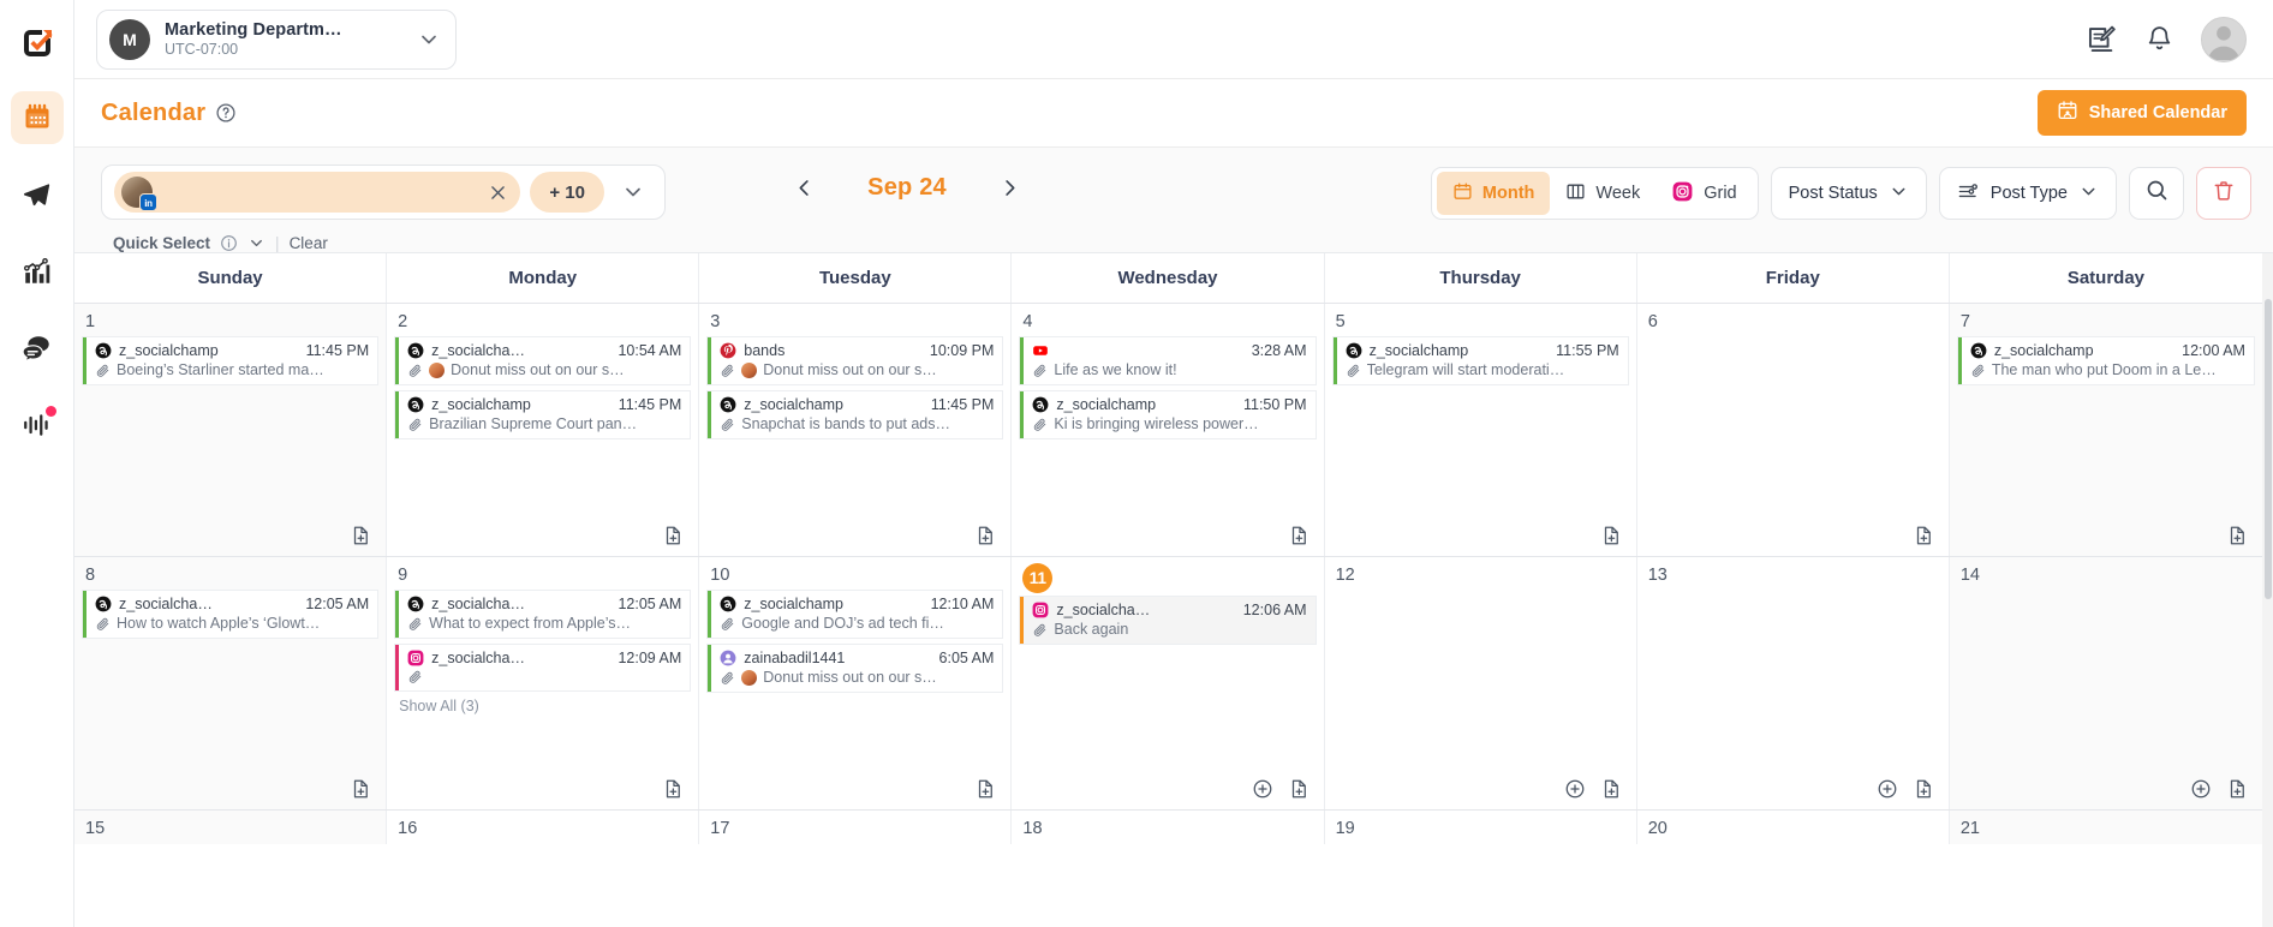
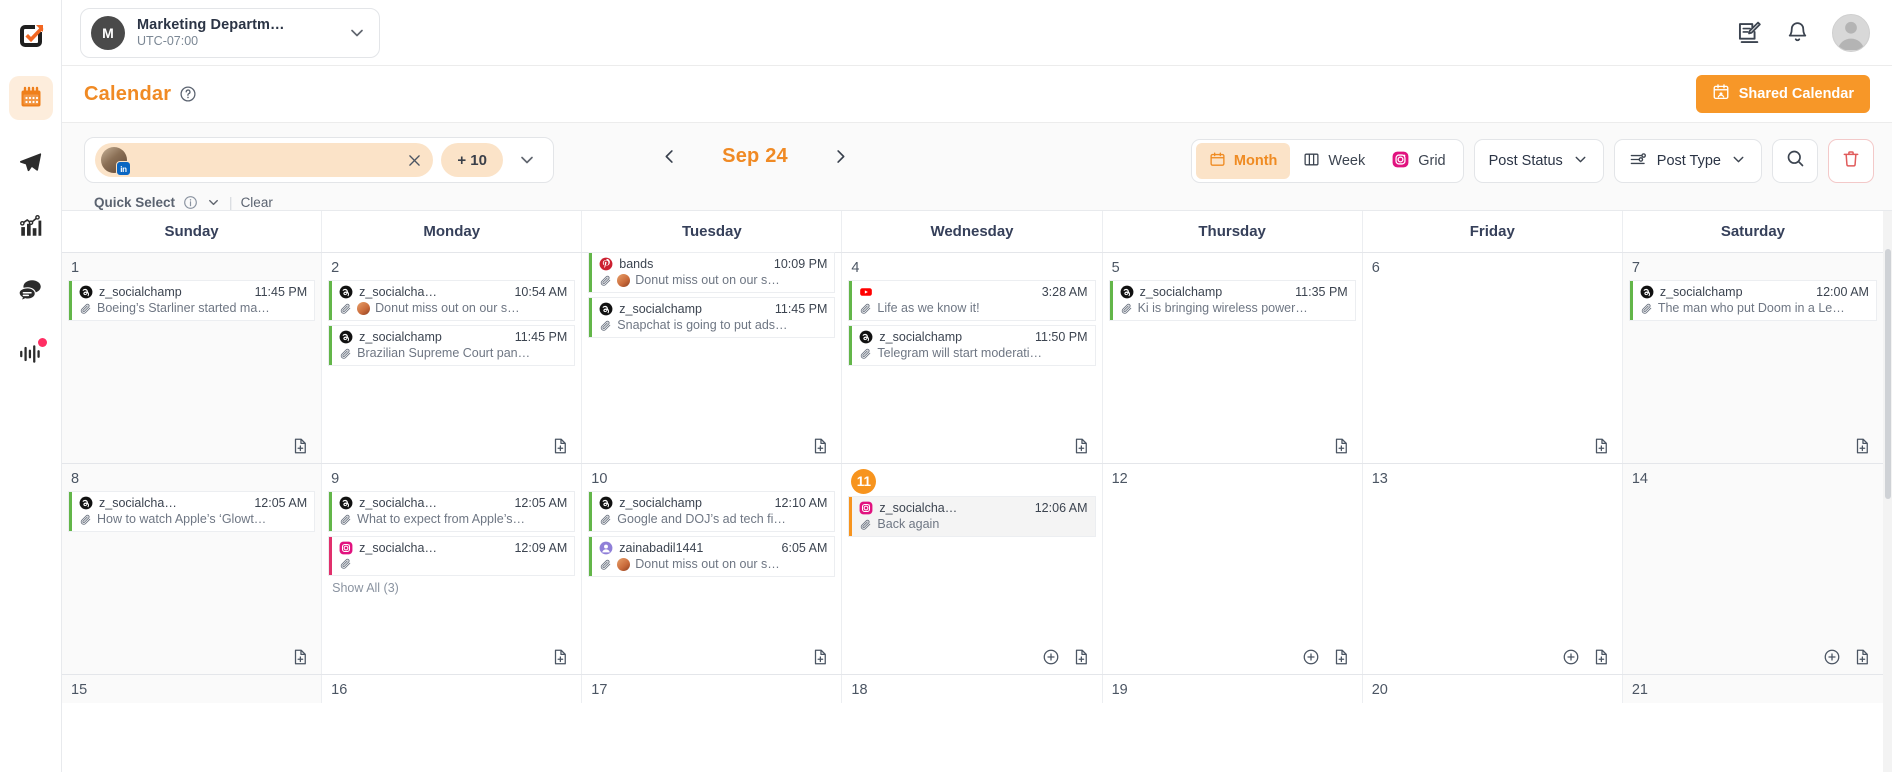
  M
  Marketing Departm…
  UTC-07:00
  Calendar
  Shared Calendar
  in
  + 10
  Quick Select
  |
  Clear
  Sep 24
  Month
  Week
  Grid
  Post Status
  Post Type
  Sunday
  Monday
  Tuesday
  Wednesday
  Thursday
  Friday
  Saturday
  1
  z_socialchamp
  11:45 PM
  Boeing’s Starliner started ma…
  2
  z_socialcha…
  10:54 AM
  Donut miss out on our s…
  z_socialchamp
  11:45 PM
  Brazilian Supreme Court pan…
- 3
  bands
  10:09 PM
  Donut miss out on our s…
  z_socialchamp
  11:45 PM
- Snapchat is bands to put ads…
+ Snapchat is going to put ads…
  4
  3:28 AM
  Life as we know it!
  z_socialchamp
  11:50 PM
- Ki is bringing wireless power…
+ Telegram will start moderati…
  5
  z_socialchamp
- 11:55 PM
+ 11:35 PM
- Telegram will start moderati…
+ Ki is bringing wireless power…
  6
  7
  z_socialchamp
  12:00 AM
  The man who put Doom in a Le…
  8
  z_socialcha…
  12:05 AM
  How to watch Apple’s ‘Glowt…
  9
  z_socialcha…
  12:05 AM
  What to expect from Apple’s…
  z_socialcha…
  12:09 AM
  Show All (3)
  10
  z_socialchamp
  12:10 AM
  Google and DOJ’s ad tech fi…
  zainabadil1441
  6:05 AM
  Donut miss out on our s…
  11
  z_socialcha…
  12:06 AM
  Back again
  12
  13
  14
  15
  16
  17
  18
  19
  20
  21
